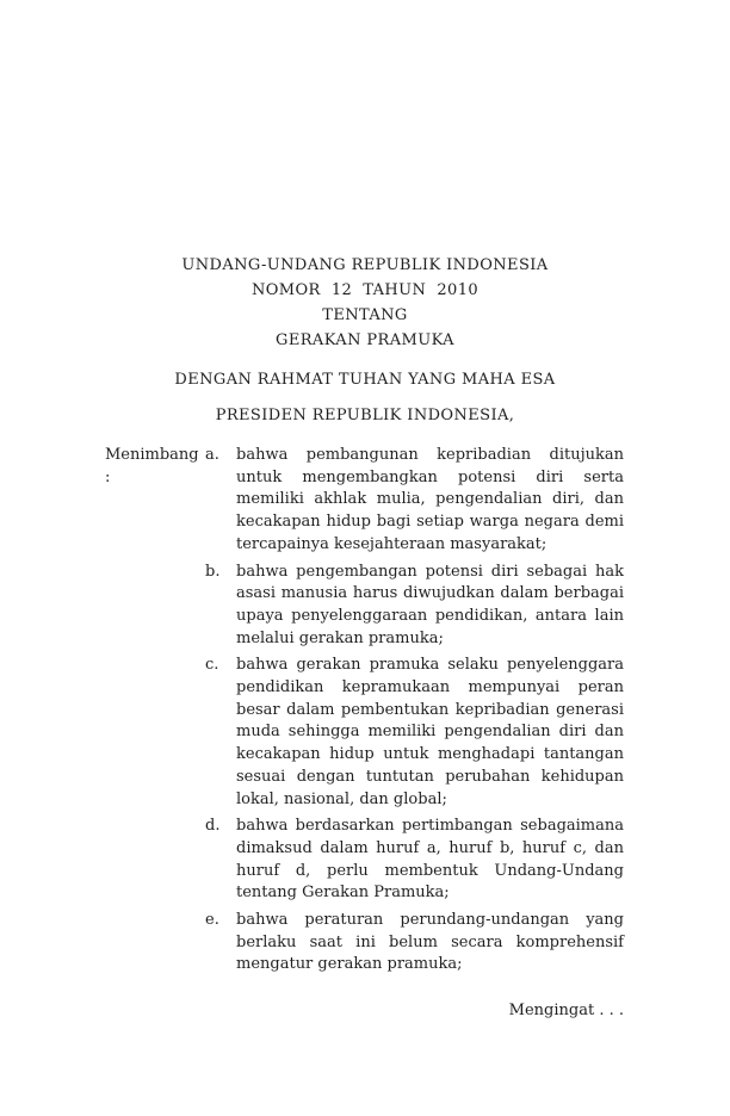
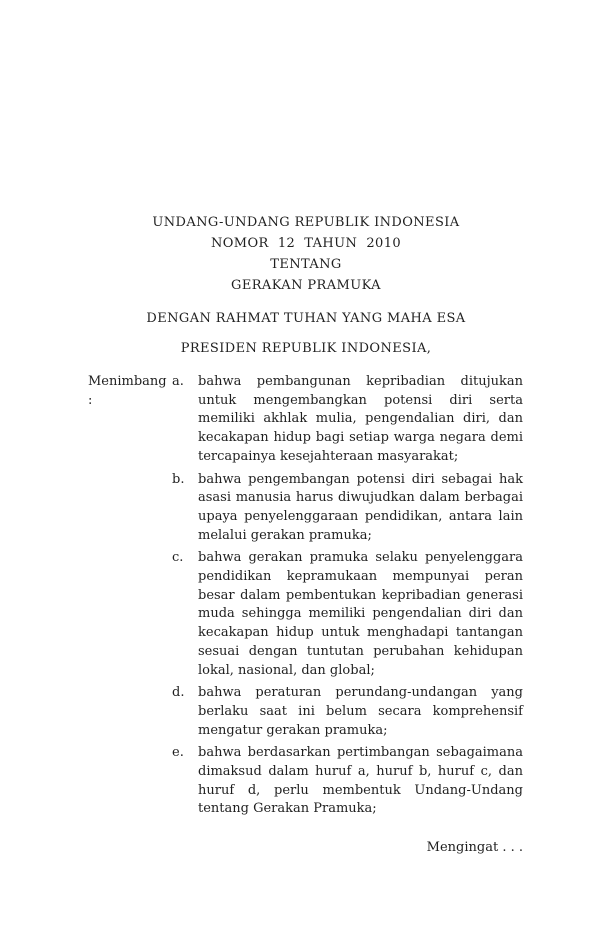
  UNDANG-UNDANG REPUBLIK INDONESIA
  NOMOR 12 TAHUN 2010
  TENTANG
  GERAKAN PRAMUKA
  DENGAN RAHMAT TUHAN YANG MAHA ESA
  PRESIDEN REPUBLIK INDONESIA,
  Menimbang :
  a.
  bahwa pembangunan kepribadian ditujukan untuk mengembangkan potensi diri serta memiliki akhlak mulia, pengendalian diri, dan kecakapan hidup bagi setiap warga negara demi tercapainya kesejahteraan masyarakat;
  b.
  bahwa pengembangan potensi diri sebagai hak asasi manusia harus diwujudkan dalam berbagai upaya penyelenggaraan pendidikan, antara lain melalui gerakan pramuka;
  c.
  bahwa gerakan pramuka selaku penyelenggara pendidikan kepramukaan mempunyai peran besar dalam pembentukan kepribadian generasi muda sehingga memiliki pengendalian diri dan kecakapan hidup untuk menghadapi tantangan sesuai dengan tuntutan perubahan kehidupan lokal, nasional, dan global;
  d.
- bahwa berdasarkan pertimbangan sebagaimana dimaksud dalam huruf a, huruf b, huruf c, dan huruf d, perlu membentuk Undang-Undang tentang Gerakan Pramuka;
+ bahwa peraturan perundang-undangan yang berlaku saat ini belum secara komprehensif mengatur gerakan pramuka;
  e.
- bahwa peraturan perundang-undangan yang berlaku saat ini belum secara komprehensif mengatur gerakan pramuka;
+ bahwa berdasarkan pertimbangan sebagaimana dimaksud dalam huruf a, huruf b, huruf c, dan huruf d, perlu membentuk Undang-Undang tentang Gerakan Pramuka;
  Mengingat . . .
